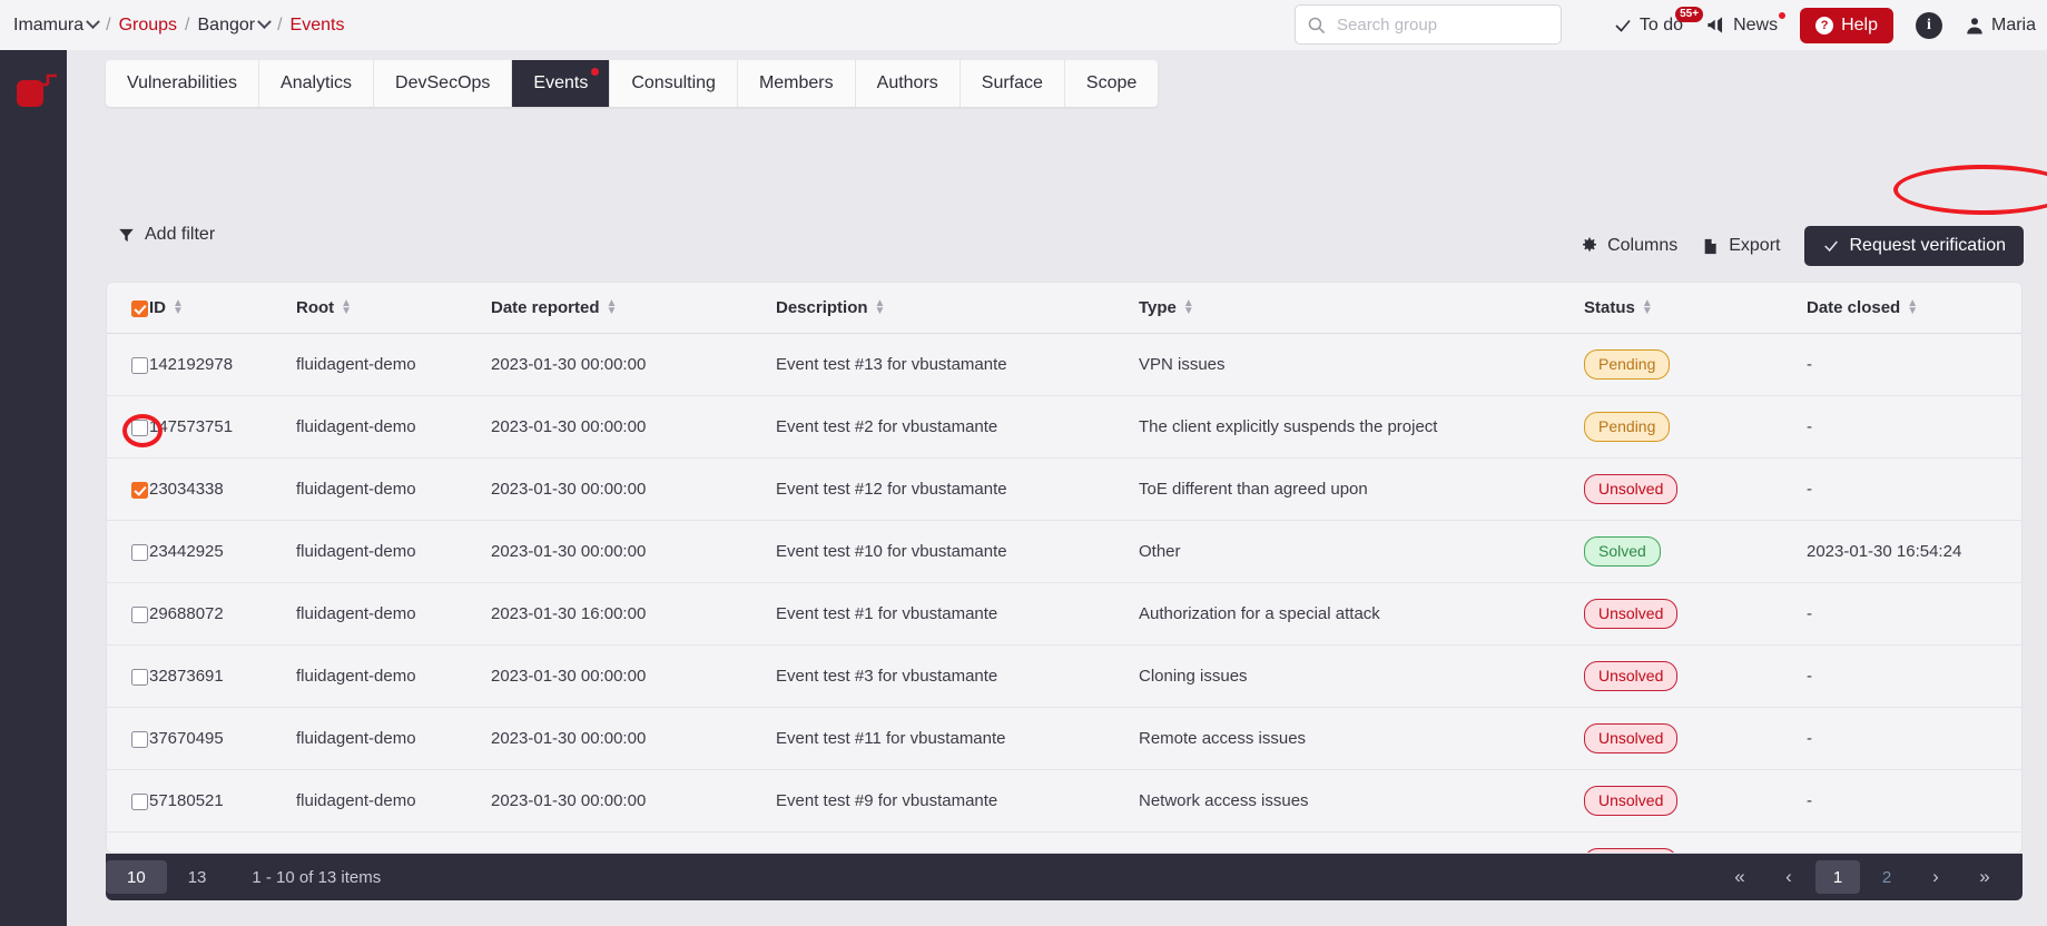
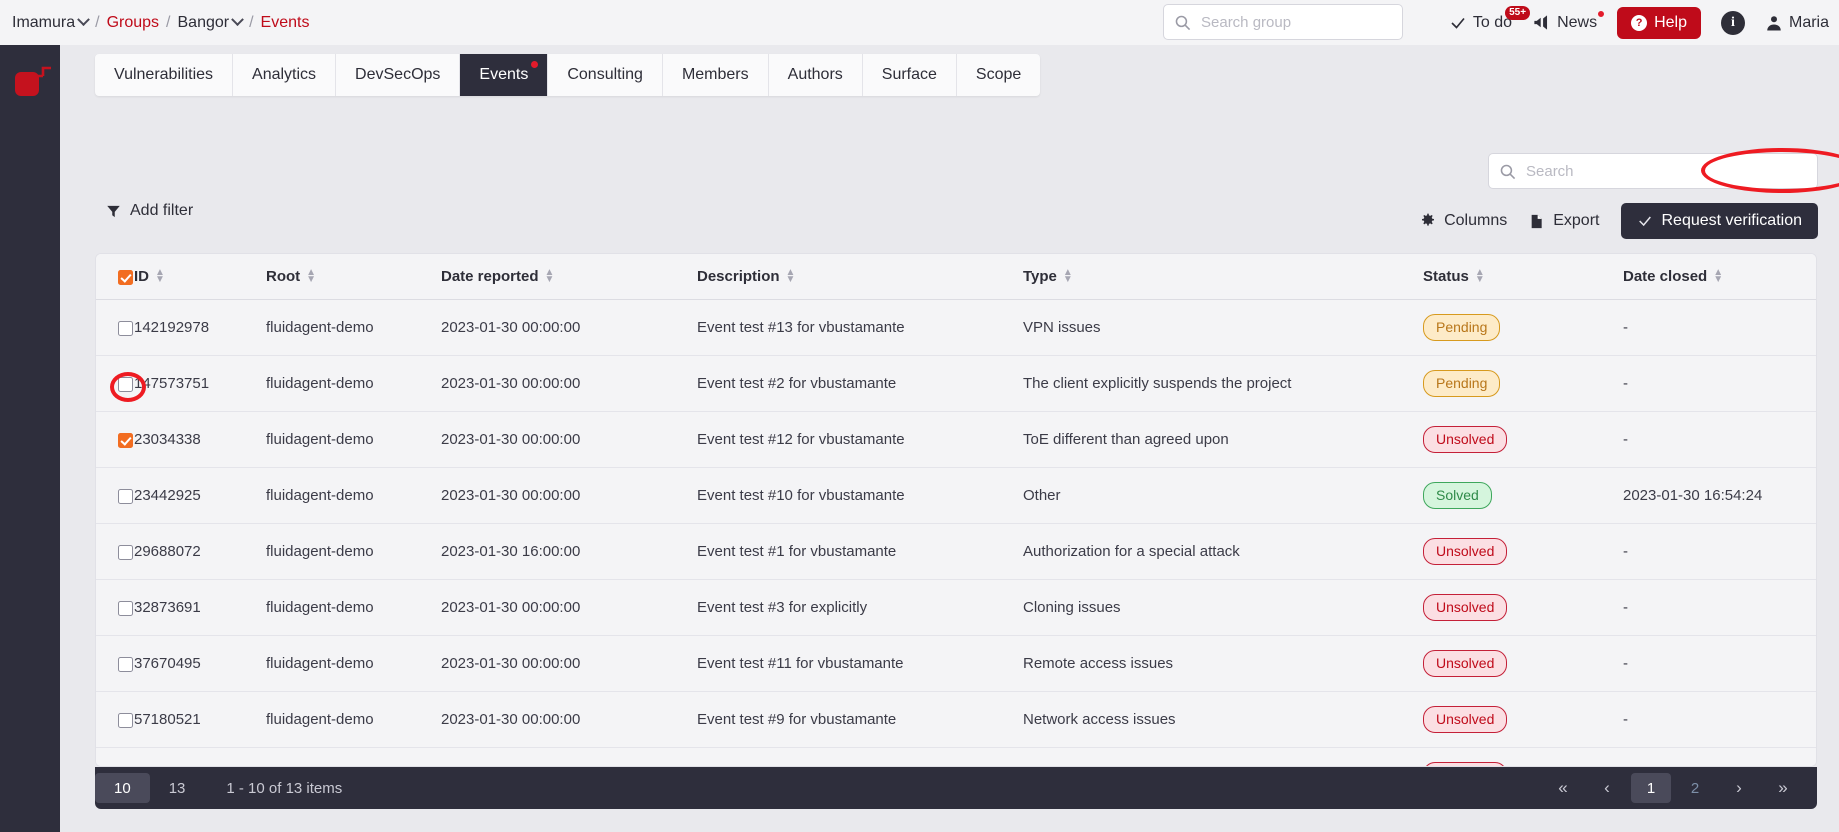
  Imamura
  /
  Groups
  /
  Bangor
  /
  Events
  Search group
  To do
  55+
  News
  ?
  Help
  i
  Maria
  Vulnerabilities
  Analytics
  DevSecOps
  Events
  Consulting
  Members
  Authors
  Surface
  Scope
+ Search
  Add filter
  Columns
  Export
  Request verification
  	ID ▲▼	Root ▲▼	Date reported ▲▼	Description ▲▼	Type ▲▼	Status ▲▼	Date closed ▲▼
  	142192978	fluidagent-demo	2023-01-30 00:00:00	Event test #13 for vbustamante	VPN issues	Pending	-
  	147573751	fluidagent-demo	2023-01-30 00:00:00	Event test #2 for vbustamante	The client explicitly suspends the project	Pending	-
  	23034338	fluidagent-demo	2023-01-30 00:00:00	Event test #12 for vbustamante	ToE different than agreed upon	Unsolved	-
  	23442925	fluidagent-demo	2023-01-30 00:00:00	Event test #10 for vbustamante	Other	Solved	2023-01-30 16:54:24
  	29688072	fluidagent-demo	2023-01-30 16:00:00	Event test #1 for vbustamante	Authorization for a special attack	Unsolved	-
- 	32873691	fluidagent-demo	2023-01-30 00:00:00	Event test #3 for vbustamante	Cloning issues	Unsolved	-
+ 	32873691	fluidagent-demo	2023-01-30 00:00:00	Event test #3 for explicitly	Cloning issues	Unsolved	-
  	37670495	fluidagent-demo	2023-01-30 00:00:00	Event test #11 for vbustamante	Remote access issues	Unsolved	-
  	57180521	fluidagent-demo	2023-01-30 00:00:00	Event test #9 for vbustamante	Network access issues	Unsolved	-
  10
  13
  1 - 10 of 13 items
  «
  ‹
  1
  2
  ›
  »
